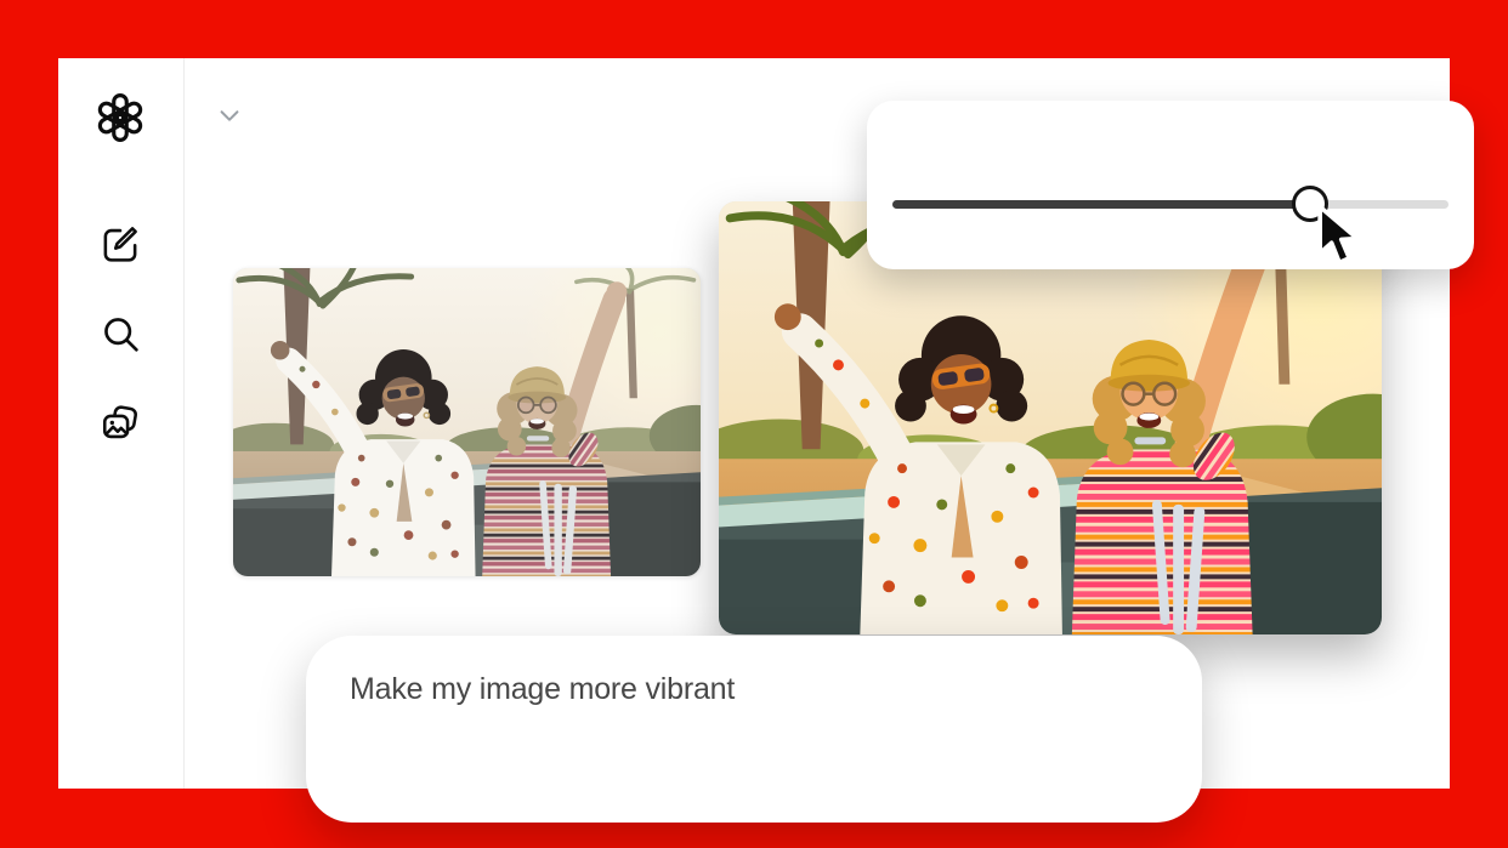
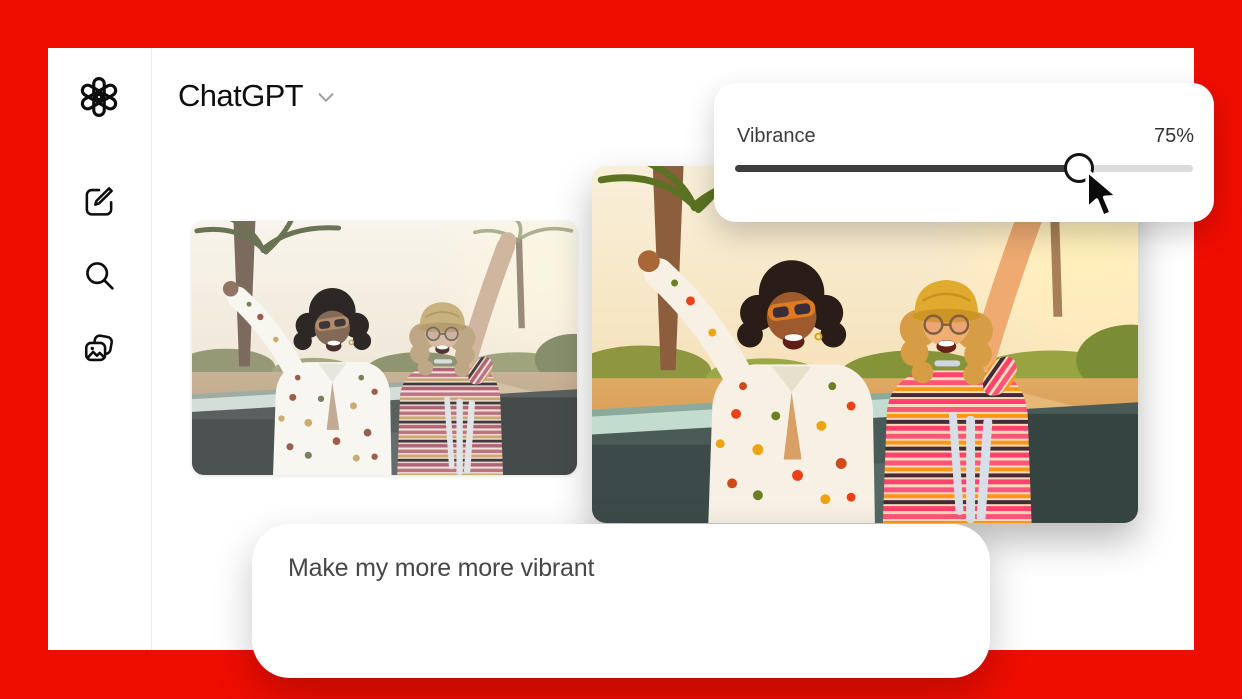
+ ChatGPT
+ Vibrance
+ 75%
- Make my image more vibrant
+ Make my more more vibrant
